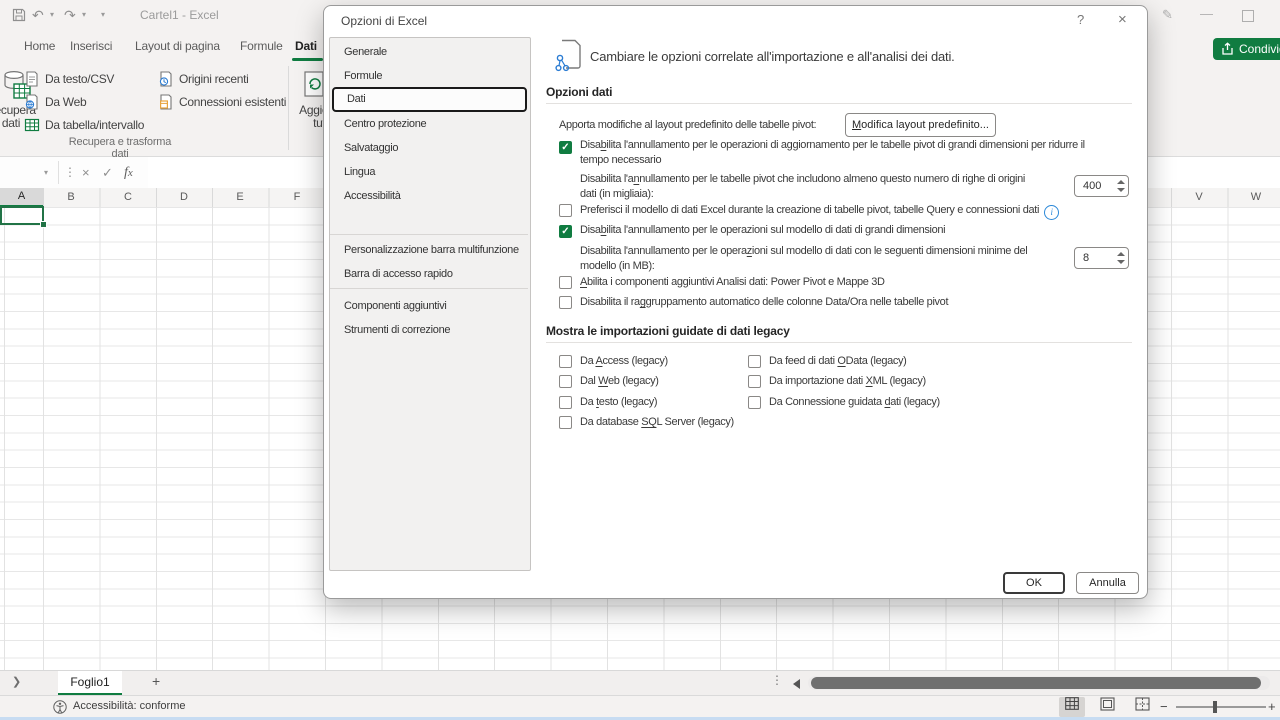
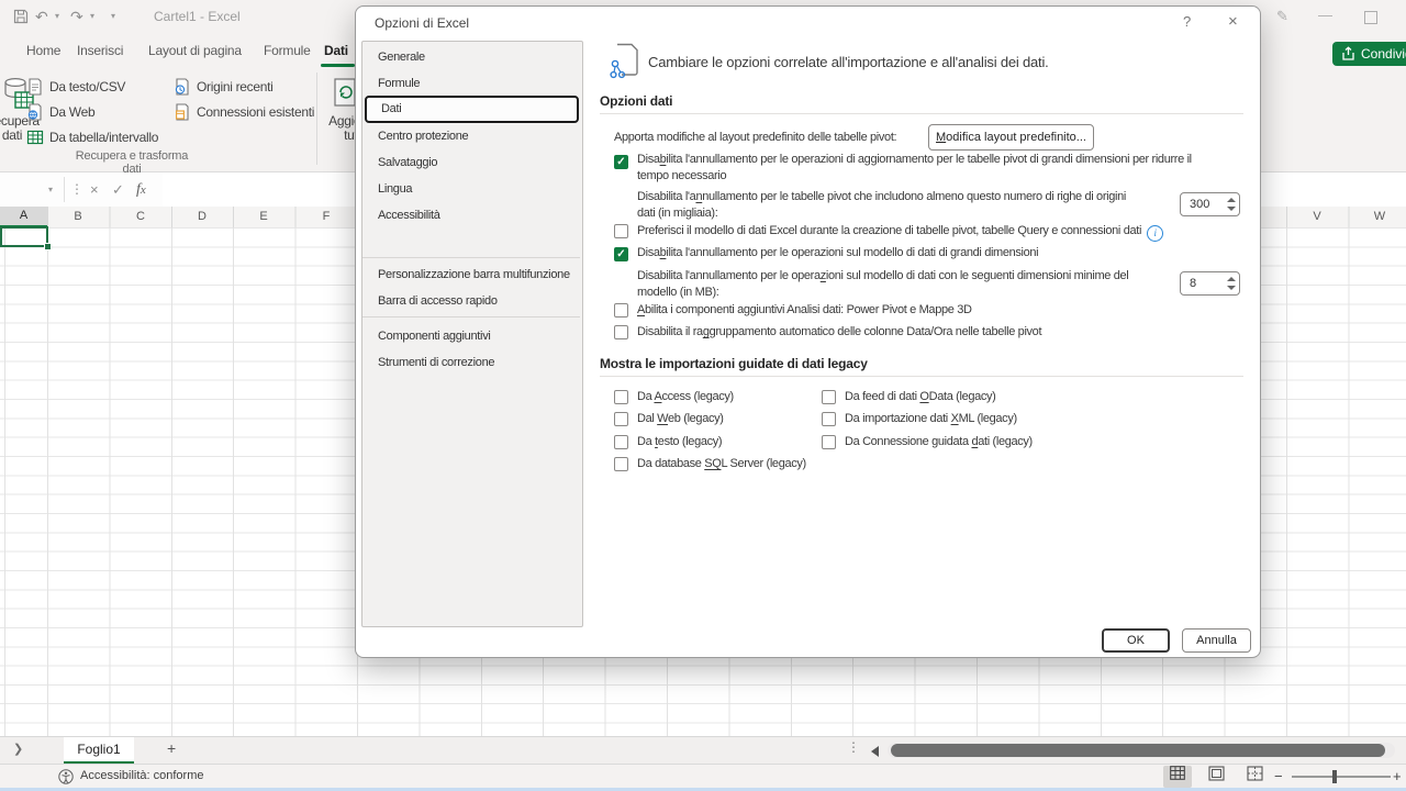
  ↶
  ▾
  ↷
  ▾
  ▾
  Cartel1 - Excel
  ✎
  —
  Home
  Inserisci
  Layout di pagina
  Formule
  Dati
  Condivi
  cupera
  dati
  Da testo/CSV
  Da Web
  Da tabella/intervallo
  Origini recenti
  Connessioni esistenti
  Recupera e trasforma dati
  ▾
  ⋮
  ×
  ✓
  fx
  A
  B
  C
  D
  E
  F
  V
  W
  ❯
  Foglio1
  +
  ⋮
  Accessibilità: conforme
  −
  +
  Opzioni di Excel
  ?
  ×
  Generale
  Formule
  Dati
  Centro protezione
  Salvataggio
  Lingua
  Accessibilità
  Personalizzazione barra multifunzione
  Barra di accesso rapido
  Componenti aggiuntivi
  Strumenti di correzione
  Cambiare le opzioni correlate all'importazione e all'analisi dei dati.
  Opzioni dati
  Apporta modifiche al layout predefinito delle tabelle pivot:
  Modifica layout predefinito...
  ✓
  Disabilita l'annullamento per le operazioni di aggiornamento per le tabelle pivot di grandi dimensioni per ridurre il
  tempo necessario
  Disabilita l'annullamento per le tabelle pivot che includono almeno questo numero di righe di origini
  dati (in migliaia):
- 400
+ 300
  Preferisci il modello di dati Excel durante la creazione di tabelle pivot, tabelle Query e connessioni dati i
  ✓
  Disabilita l'annullamento per le operazioni sul modello di dati di grandi dimensioni
  Disabilita l'annullamento per le operazioni sul modello di dati con le seguenti dimensioni minime del
  modello (in MB):
  8
  Abilita i componenti aggiuntivi Analisi dati: Power Pivot e Mappe 3D
  Disabilita il raggruppamento automatico delle colonne Data/Ora nelle tabelle pivot
  Mostra le importazioni guidate di dati legacy
  Da Access (legacy)
  Da feed di dati OData (legacy)
  Dal Web (legacy)
  Da importazione dati XML (legacy)
  Da testo (legacy)
  Da Connessione guidata dati (legacy)
  Da database SQL Server (legacy)
  OK
  Annulla
